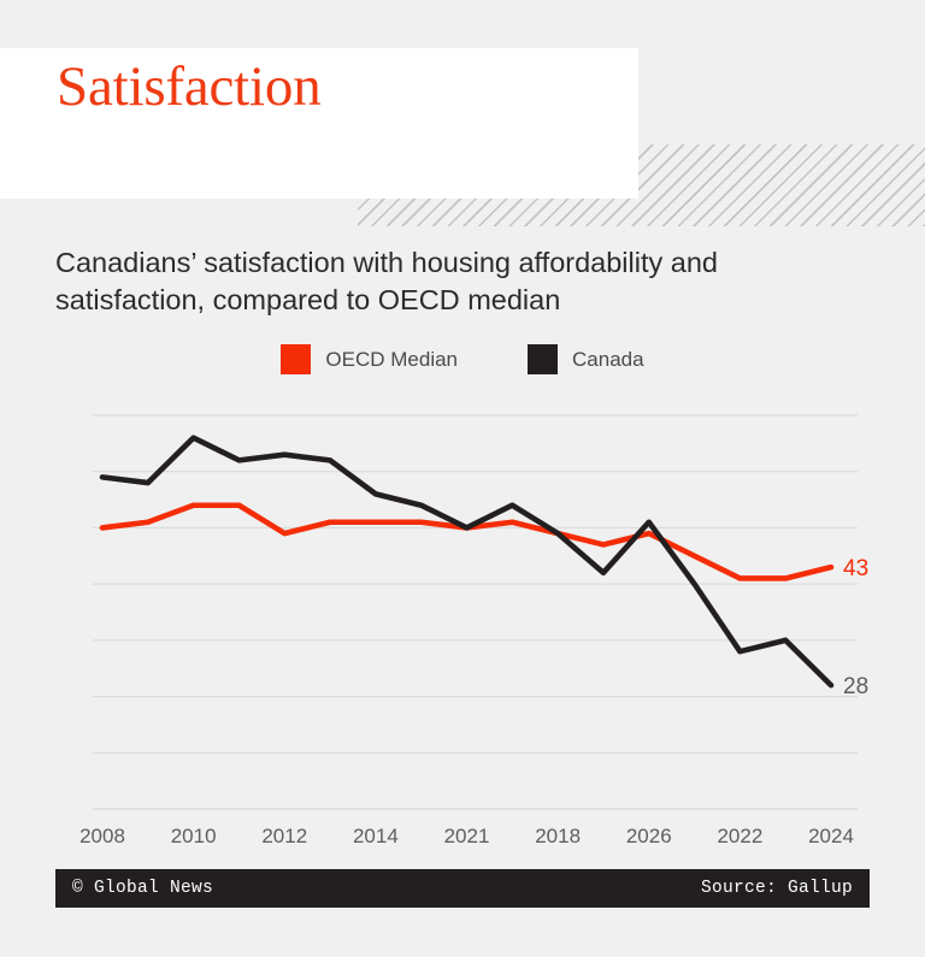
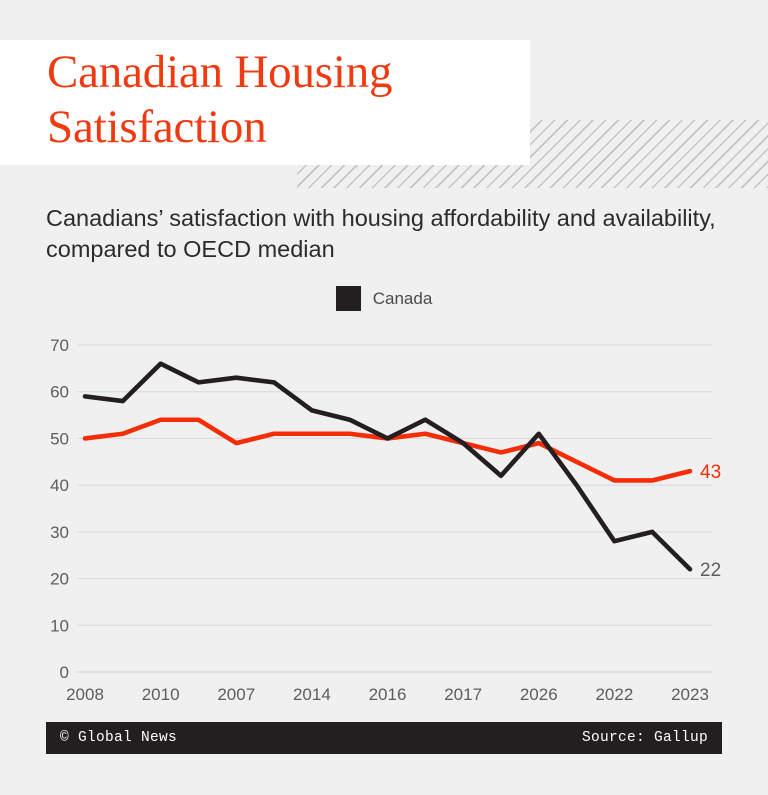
+ Canadian Housing
  Satisfaction
- Canadians’ satisfaction with housing affordability and satisfaction, compared to OECD median
+ Canadians’ satisfaction with housing affordability and availability, compared to OECD median
- OECD Median
  Canada
+ 0
+ 10
+ 20
+ 30
+ 40
+ 50
+ 60
+ 70
  2008
  2010
- 2012
+ 2007
  2014
- 2021
+ 2016
- 2018
+ 2017
  2026
  2022
- 2024
+ 2023
  43
- 28
+ 22
  © Global News
  Source: Gallup
